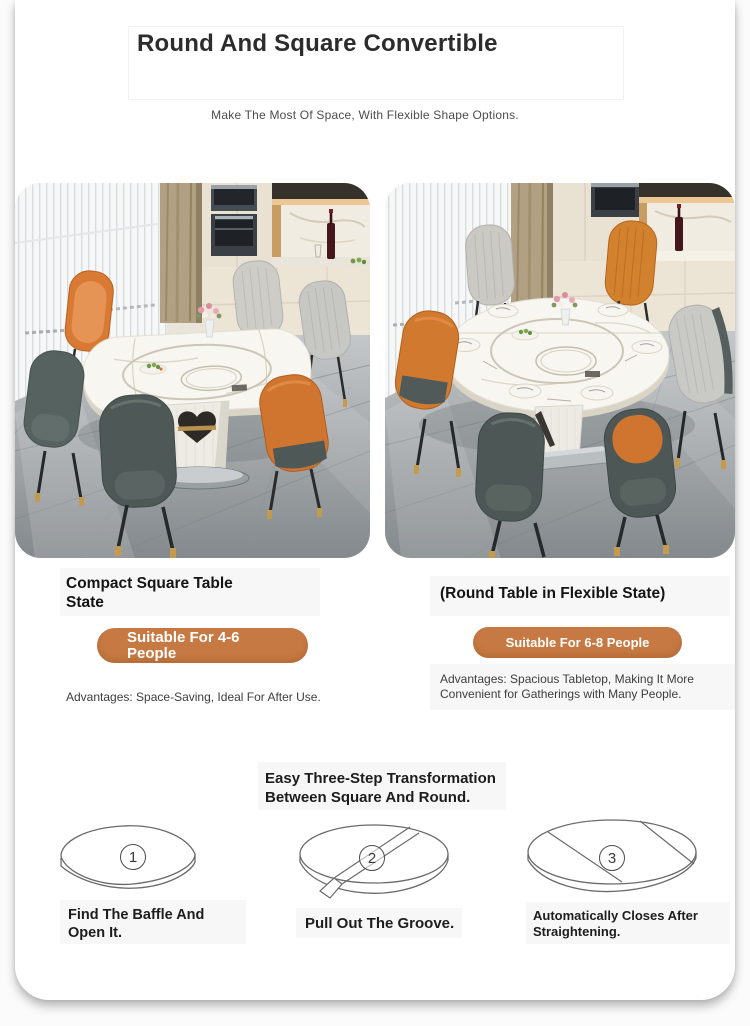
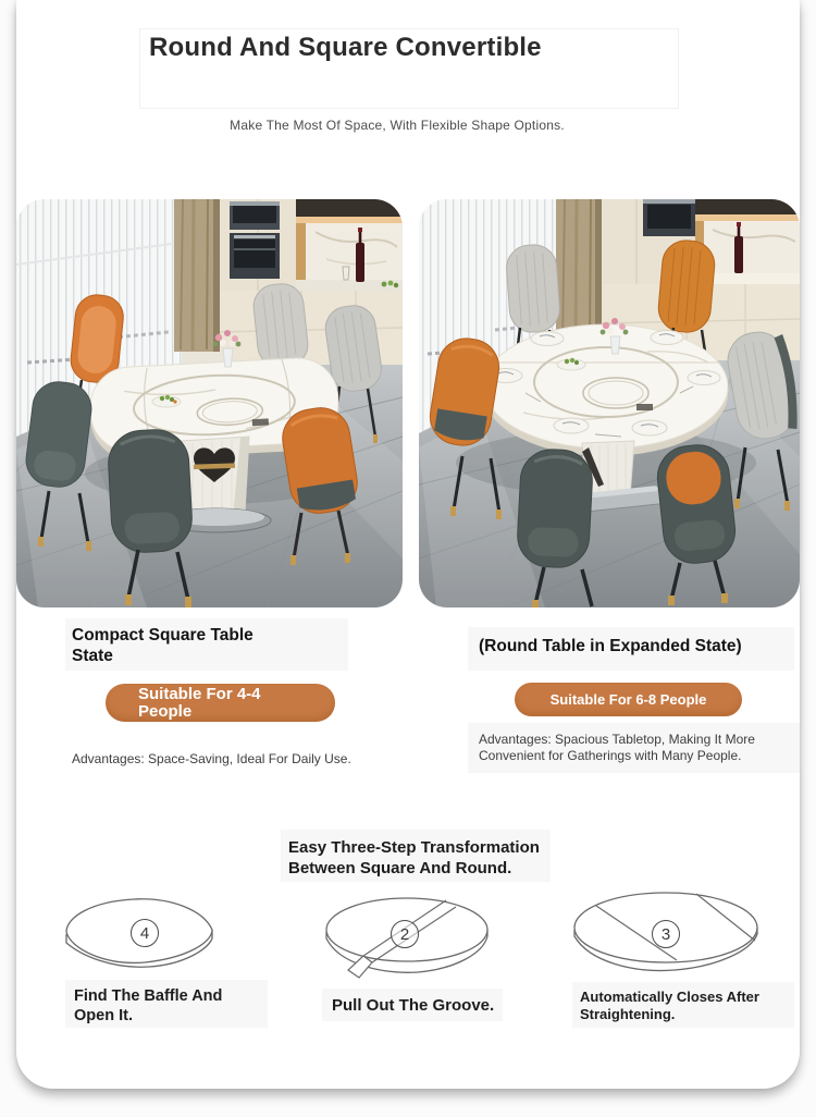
  Round And Square Convertible
  Make The Most Of Space, With Flexible Shape Options.
  Compact Square Table State
- Suitable For 4-6 People
+ Suitable For 4-4 People
- Advantages: Space-Saving, Ideal For After Use.
+ Advantages: Space-Saving, Ideal For Daily Use.
- (Round Table in Flexible State)
+ (Round Table in Expanded State)
  Suitable For 6-8 People
  Advantages: Spacious Tabletop, Making It More Convenient for Gatherings with Many People.
  Easy Three-Step Transformation Between Square And Round.
- 1
+ 4
  2
  3
  Find The Baffle And Open It.
  Pull Out The Groove.
  Automatically Closes After Straightening.
